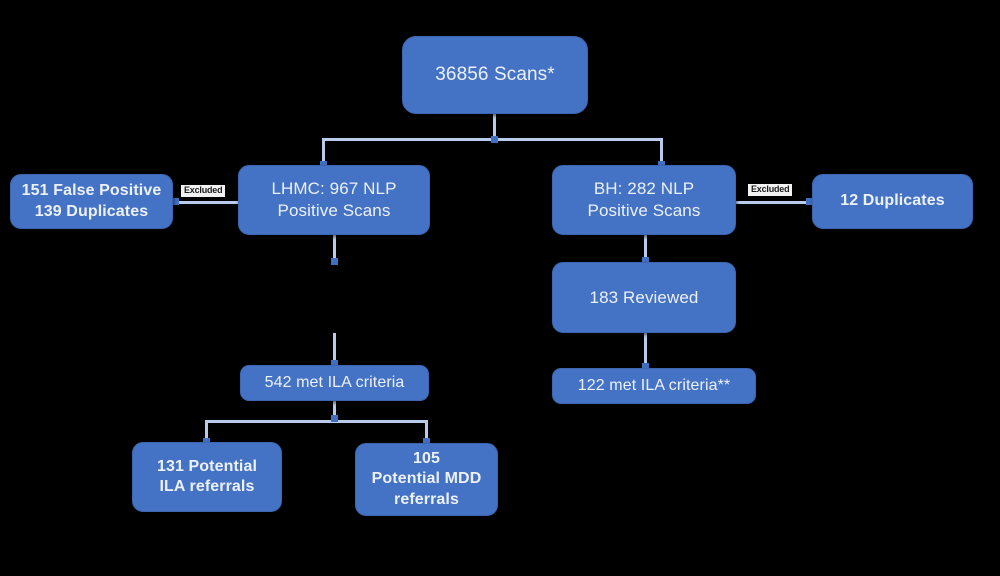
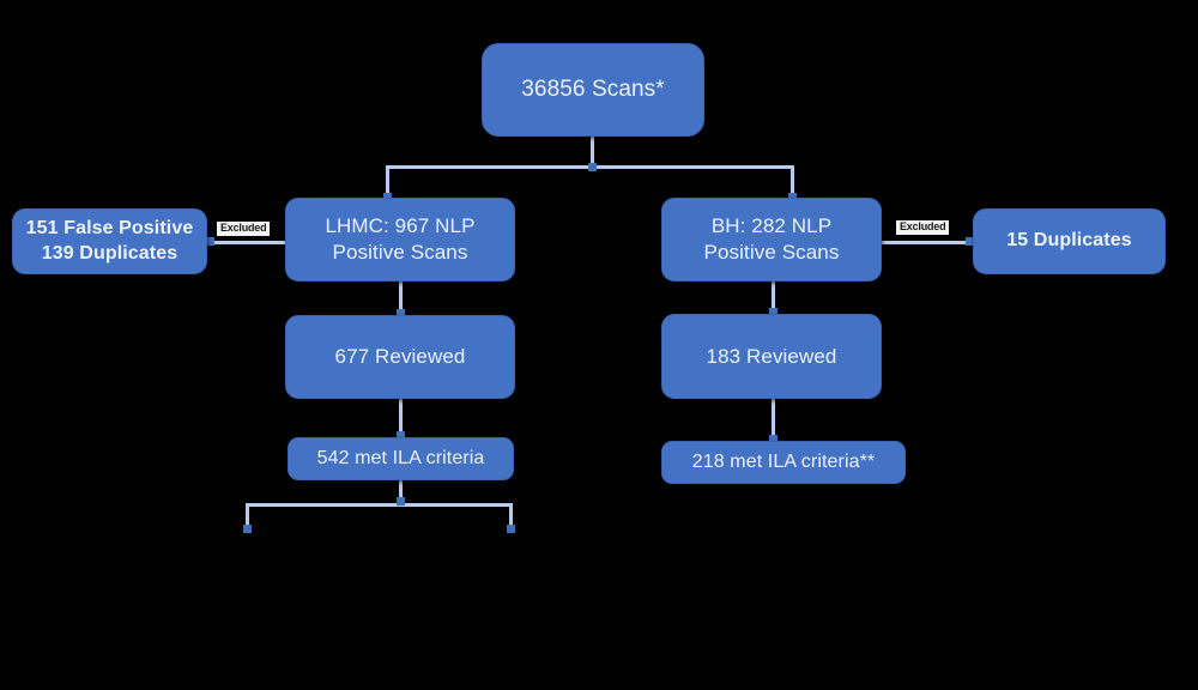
  Excluded
  Excluded
  36856 Scans*
  LHMC: 967 NLP
  Positive Scans
  BH: 282 NLP
  Positive Scans
  151 False Positive
  139 Duplicates
- 12 Duplicates
+ 15 Duplicates
+ 677 Reviewed
  183 Reviewed
  542 met ILA criteria
- 122 met ILA criteria**
+ 218 met ILA criteria**
- 131 Potential
- ILA referrals
- 105
- Potential MDD
- referrals
